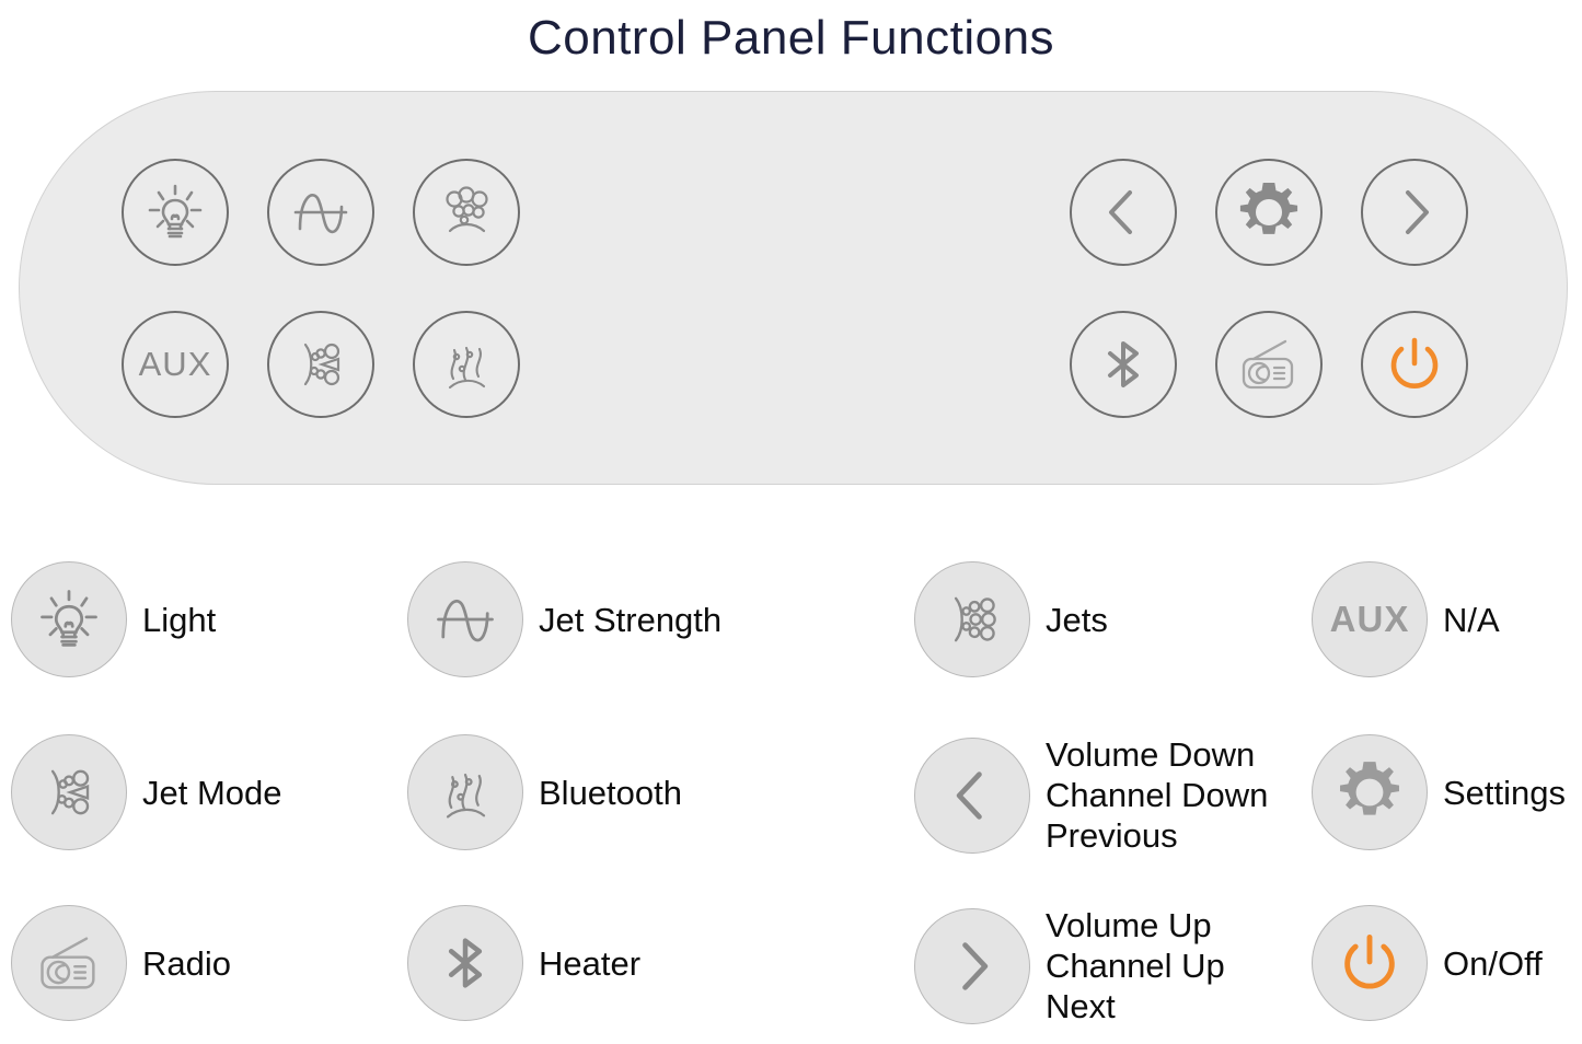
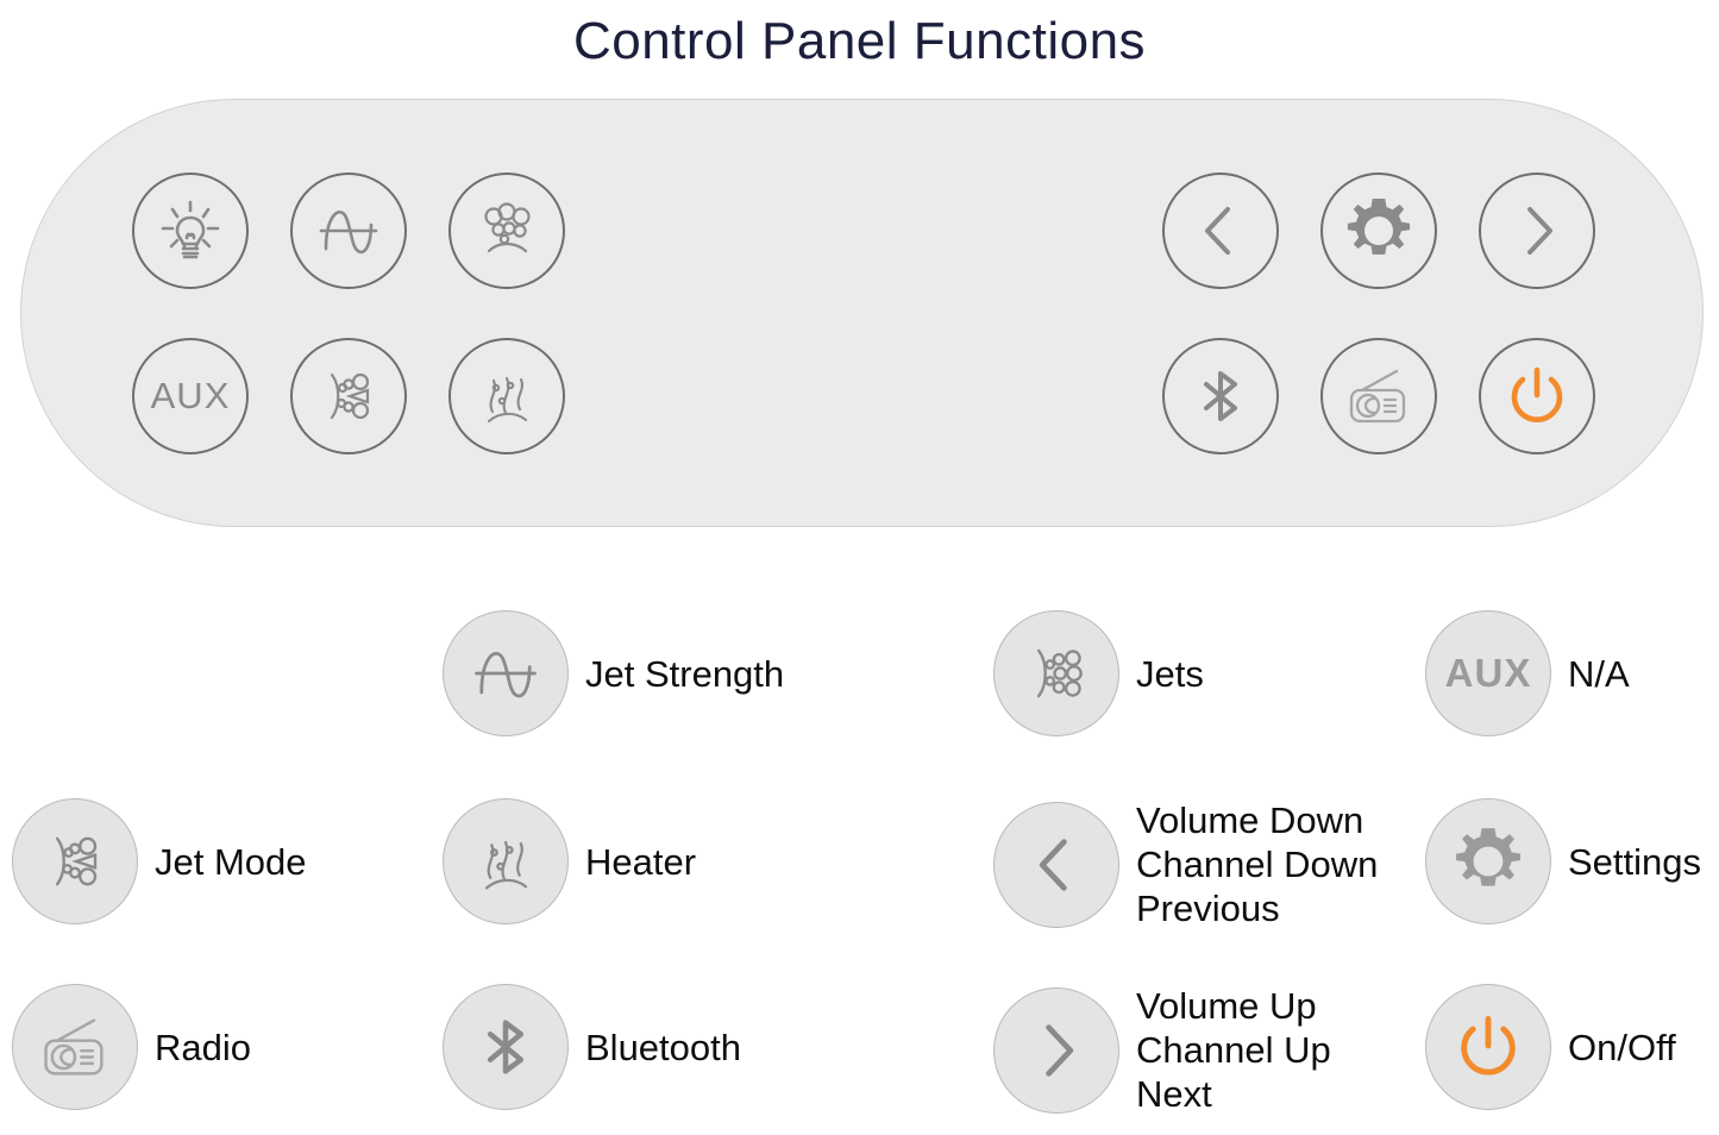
  Control Panel Functions
  AUX
- Light
  Jet Strength
  Jets
  AUX
  N/A
  Jet Mode
- Bluetooth
+ Heater
  Volume Down
  Channel Down
  Previous
  Settings
  Radio
- Heater
+ Bluetooth
  Volume Up
  Channel Up
  Next
  On/Off
